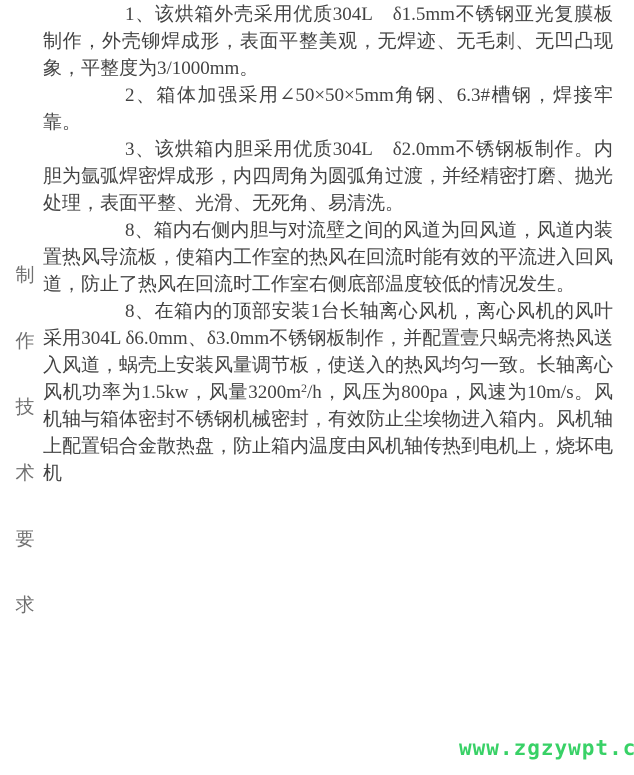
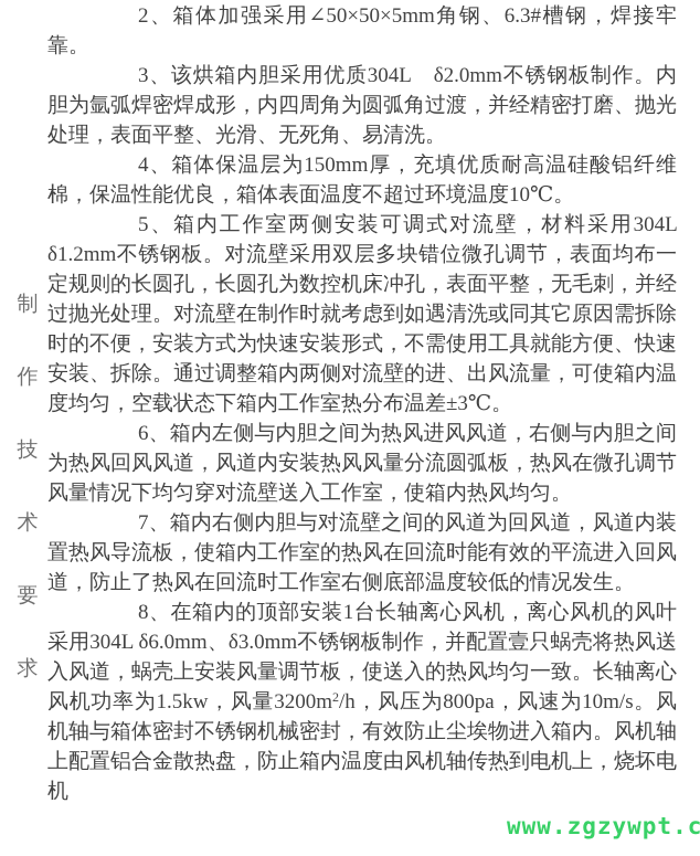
  制
  作
  技
  术
  要
  求
- 1、该烘箱外壳采用优质304L δ1.5mm不锈钢亚光复膜板制作，外壳铆焊成形，表面平整美观，无焊迹、无毛刺、无凹凸现象，平整度为3/1000mm。
  2、箱体加强采用∠50×50×5mm角钢、6.3#槽钢，焊接牢靠。
  3、该烘箱内胆采用优质304L δ2.0mm不锈钢板制作。内胆为氩弧焊密焊成形，内四周角为圆弧角过渡，并经精密打磨、抛光处理，表面平整、光滑、无死角、易清洗。
+ 4、箱体保温层为150mm厚，充填优质耐高温硅酸铝纤维棉，保温性能优良，箱体表面温度不超过环境温度10℃。
+ 5、箱内工作室两侧安装可调式对流壁，材料采用304L δ1.2mm不锈钢板。对流壁采用双层多块错位微孔调节，表面均布一定规则的长圆孔，长圆孔为数控机床冲孔，表面平整，无毛刺，并经过抛光处理。对流壁在制作时就考虑到如遇清洗或同其它原因需拆除时的不便，安装方式为快速安装形式，不需使用工具就能方便、快速安装、拆除。通过调整箱内两侧对流壁的进、出风流量，可使箱内温度均匀，空载状态下箱内工作室热分布温差±3℃。
+ 6、箱内左侧与内胆之间为热风进风风道，右侧与内胆之间为热风回风风道，风道内安装热风风量分流圆弧板，热风在微孔调节风量情况下均匀穿对流壁送入工作室，使箱内热风均匀。
- 8、箱内右侧内胆与对流壁之间的风道为回风道，风道内装置热风导流板，使箱内工作室的热风在回流时能有效的平流进入回风道，防止了热风在回流时工作室右侧底部温度较低的情况发生。
+ 7、箱内右侧内胆与对流壁之间的风道为回风道，风道内装置热风导流板，使箱内工作室的热风在回流时能有效的平流进入回风道，防止了热风在回流时工作室右侧底部温度较低的情况发生。
  8、在箱内的顶部安装1台长轴离心风机，离心风机的风叶采用304L δ6.0mm、δ3.0mm不锈钢板制作，并配置壹只蜗壳将热风送入风道，蜗壳上安装风量调节板，使送入的热风均匀一致。长轴离心风机功率为1.5kw，风量3200m2/h，风压为800pa，风速为10m/s。风机轴与箱体密封不锈钢机械密封，有效防止尘埃物进入箱内。风机轴上配置铝合金散热盘，防止箱内温度由风机轴传热到电机上，烧坏电机
  www.zgzywpt.c
